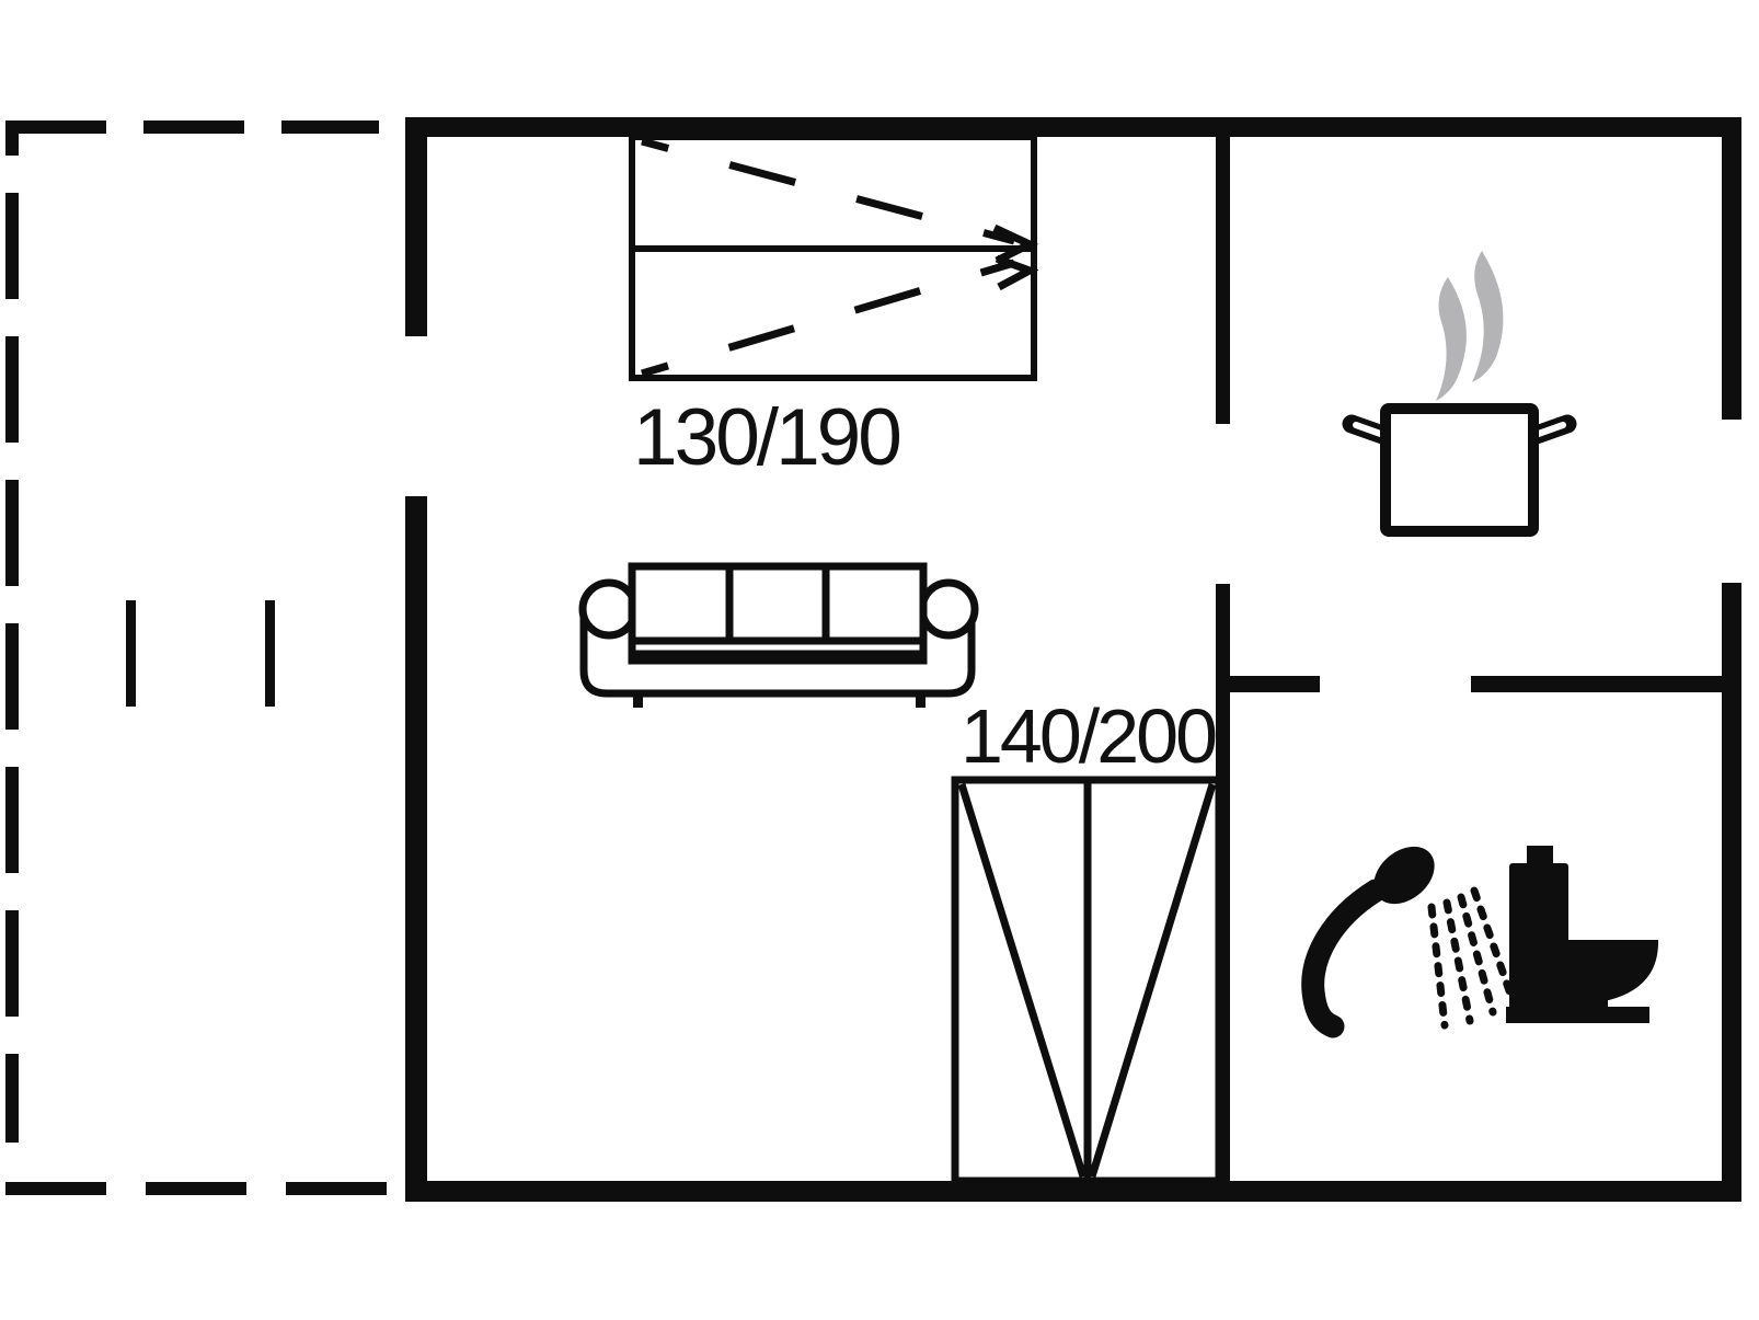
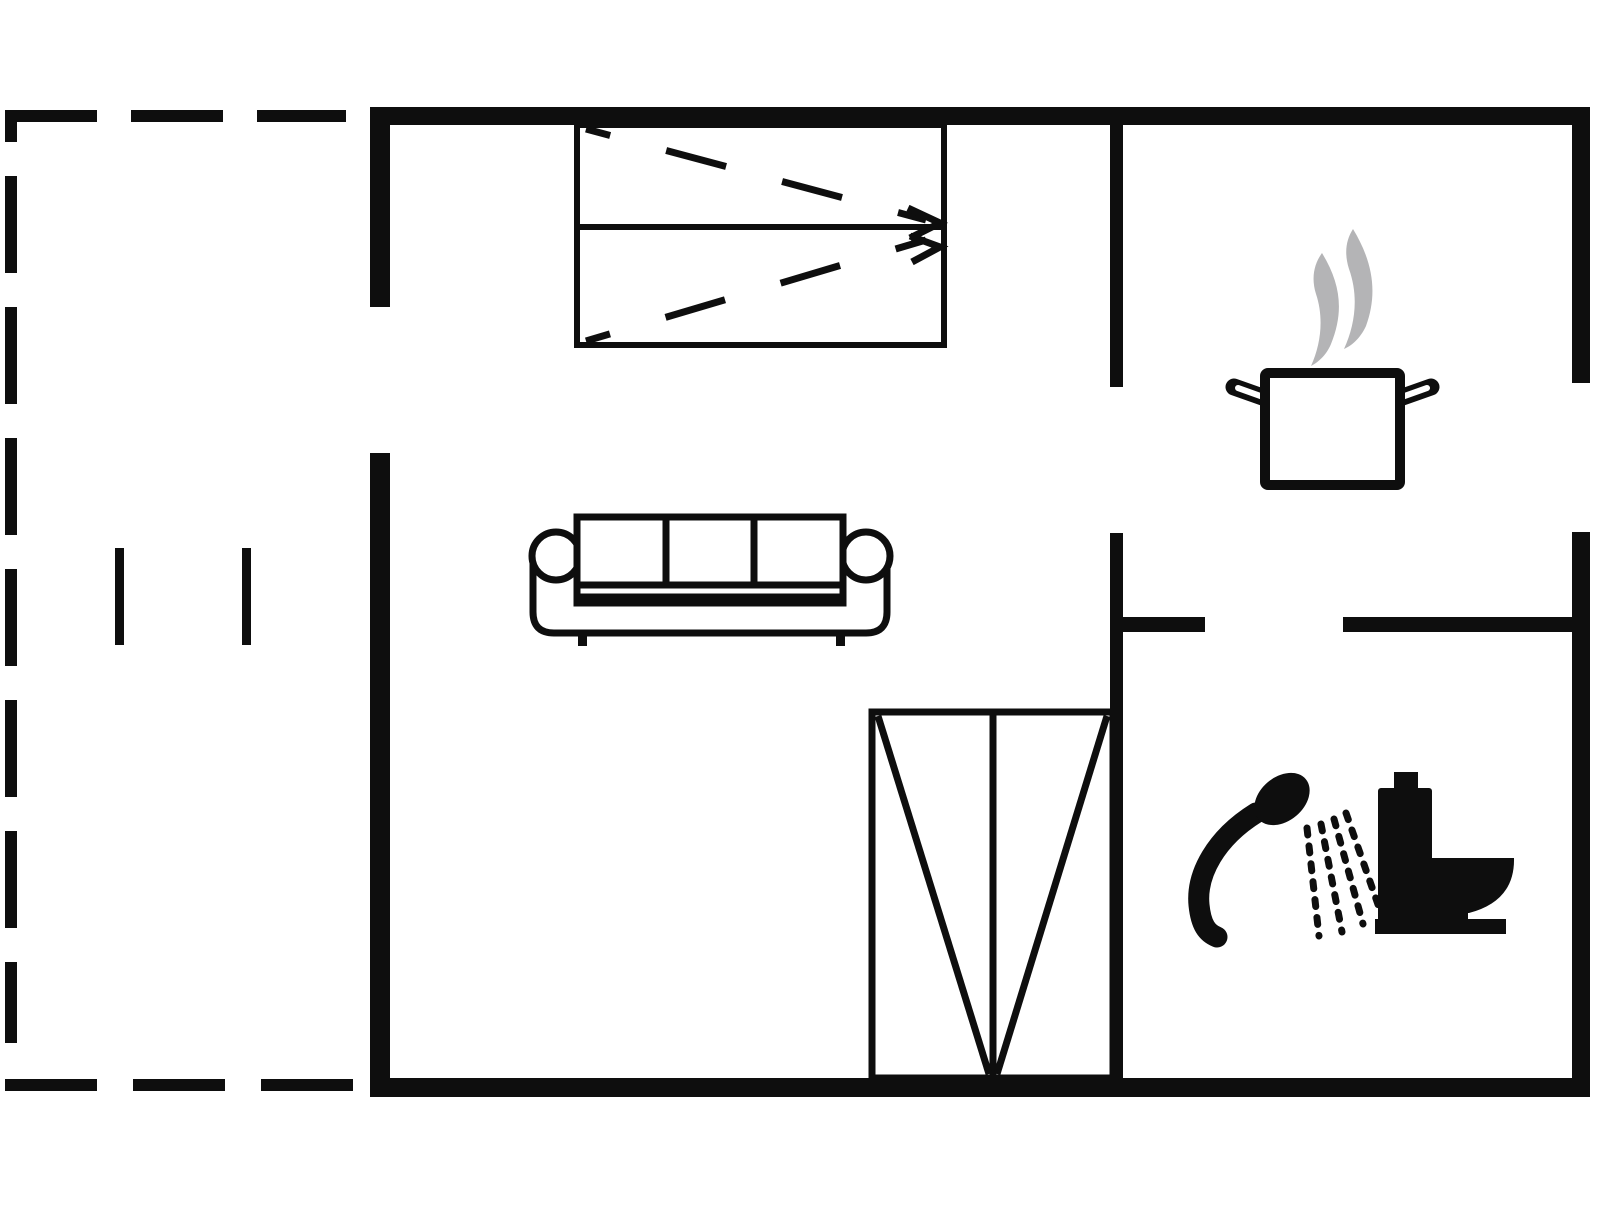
- 130/190
- 140/200
